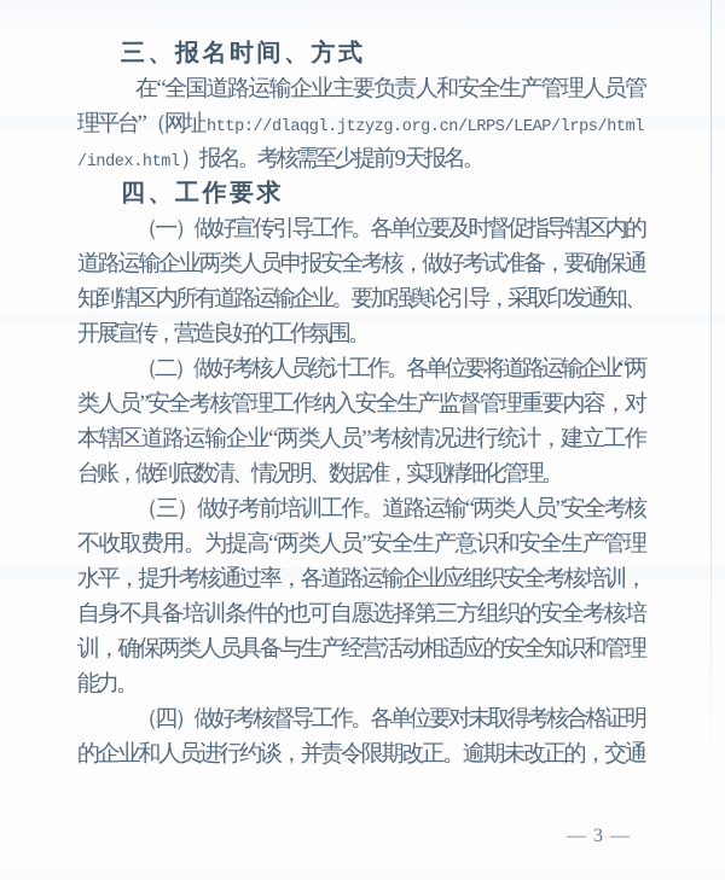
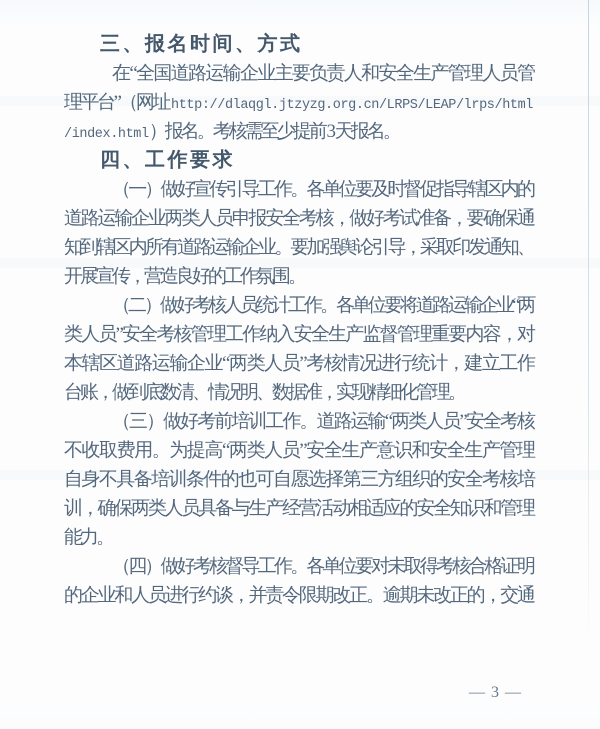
  三、报名时间、方式
  在“全国道路运输企业主要负责人和安全生产管理人员管
  理平台”（网址 http://dlaqgl.jtzyzg.org.cn/LRPS/LEAP/lrps/html
- /index.html）报名。考核需至少提前 9 天报名。
+ /index.html）报名。考核需至少提前 3 天报名。
  四、工作要求
  （一）做好宣传引导工作。各单位要及时督促指导辖区内的
  道路运输企业两类人员申报安全考核，做好考试准备，要确保通
  知到辖区内所有道路运输企业。要加强舆论引导，采取印发通知、
  开展宣传，营造良好的工作氛围。
  （二）做好考核人员统计工作。各单位要将道路运输企业“两
  类人员”安全考核管理工作纳入安全生产监督管理重要内容，对
  本辖区道路运输企业“两类人员”考核情况进行统计，建立工作
  台账，做到底数清、情况明、数据准，实现精细化管理。
  （三）做好考前培训工作。道路运输“两类人员”安全考核
  不收取费用。为提高“两类人员”安全生产意识和安全生产管理
- 水平，提升考核通过率，各道路运输企业应组织安全考核培训，
  自身不具备培训条件的也可自愿选择第三方组织的安全考核培
  训，确保两类人员具备与生产经营活动相适应的安全知识和管理
  能力。
  （四）做好考核督导工作。各单位要对未取得考核合格证明
  的企业和人员进行约谈，并责令限期改正。逾期未改正的，交通
  — 3 —
